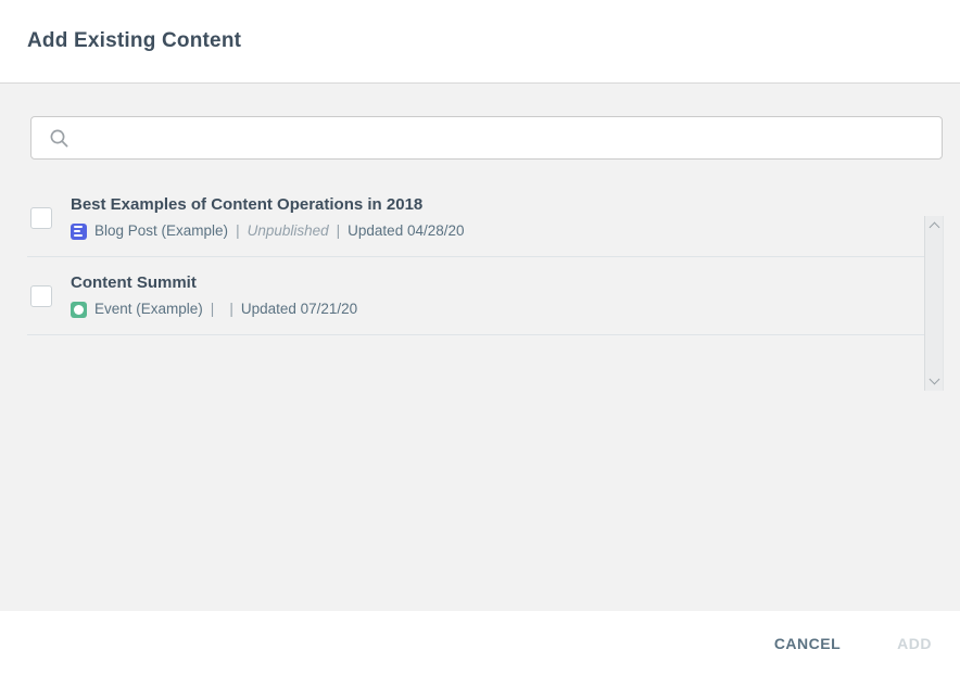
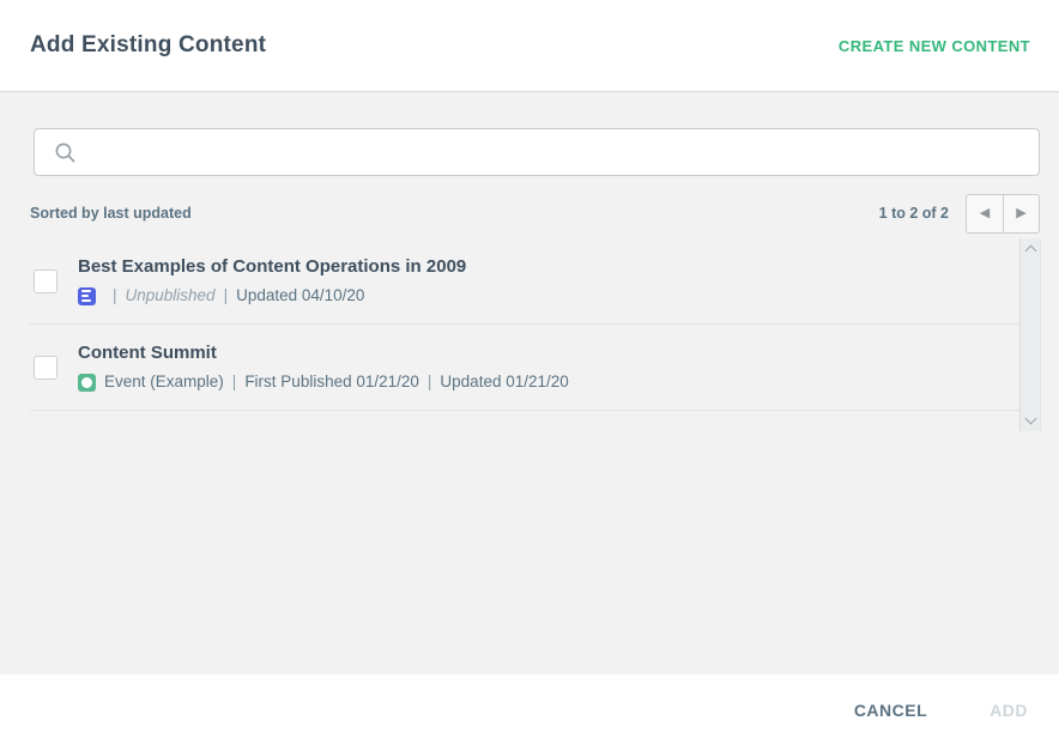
  Add Existing Content
+ CREATE NEW CONTENT
+ Sorted by last updated
+ 1 to 2 of 2
+ ◀
+ ▶
- Best Examples of Content Operations in 2018
+ Best Examples of Content Operations in 2009
- Blog Post (Example)
  |
  Unpublished
  |
- Updated 04/28/20
+ Updated 04/10/20
  Content Summit
  Event (Example)
  |
+ First Published 01/21/20
  |
- Updated 07/21/20
+ Updated 01/21/20
  CANCEL
  ADD
